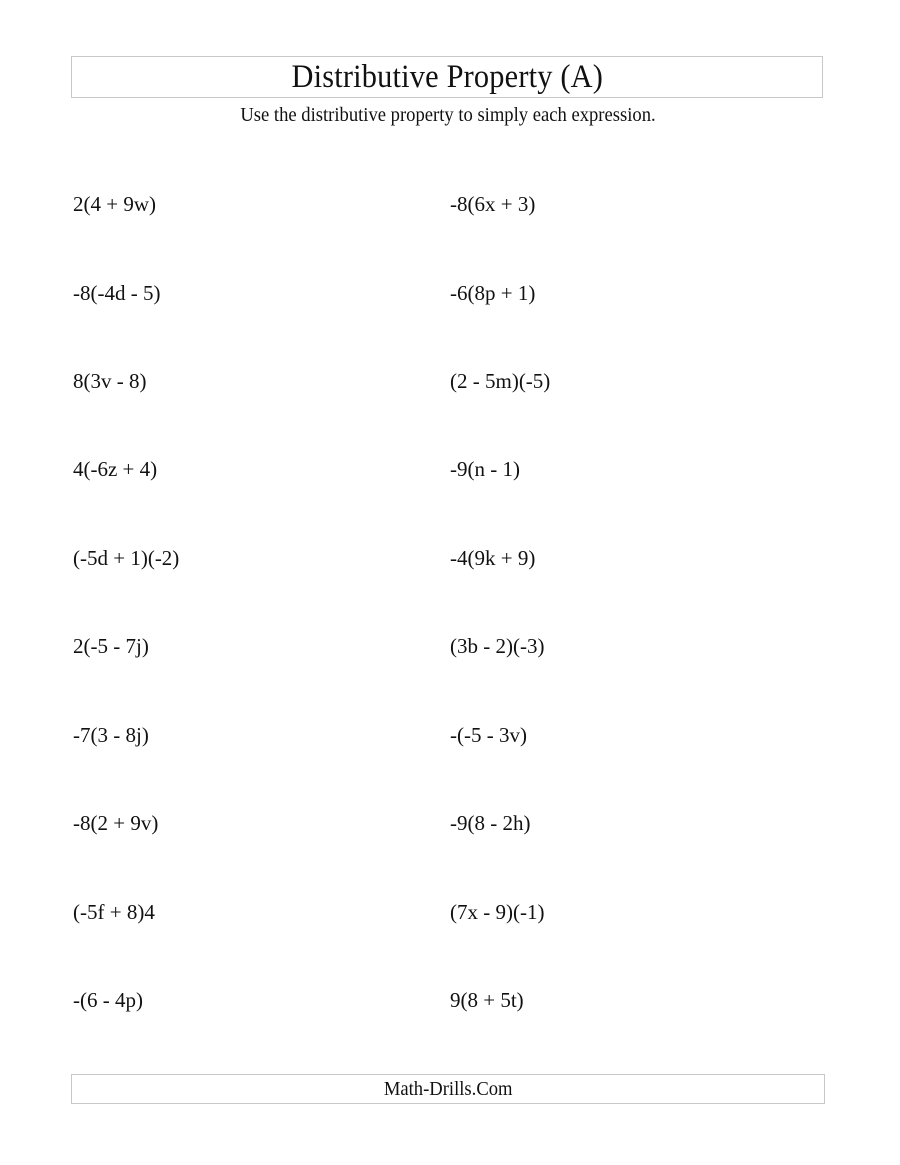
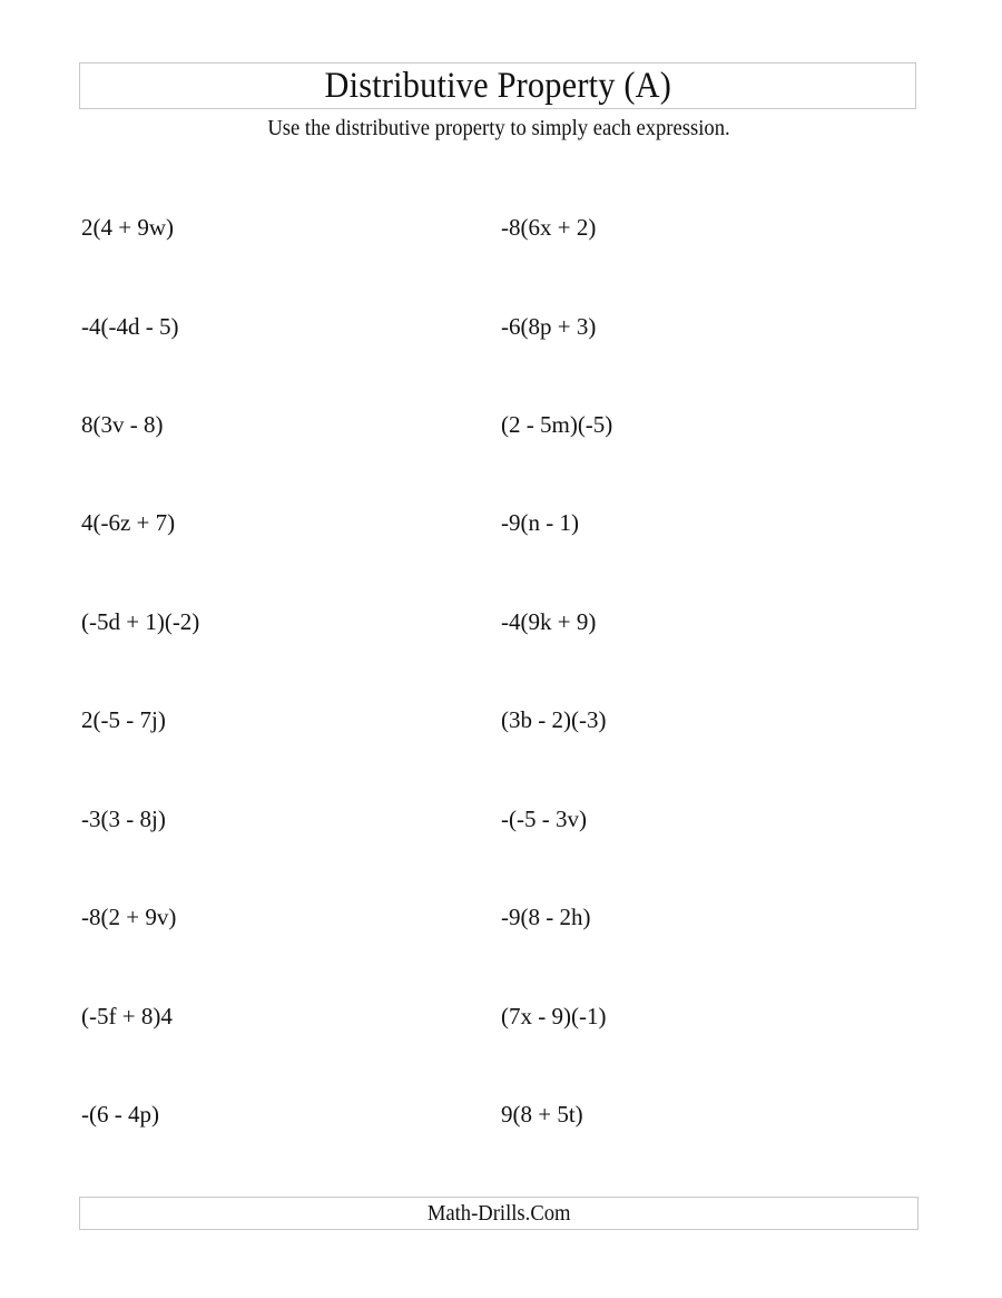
  Distributive Property (A)
  Use the distributive property to simply each expression.
  2(4 + 9w)
- -8(-4d - 5)
+ -4(-4d - 5)
  8(3v - 8)
- 4(-6z + 4)
+ 4(-6z + 7)
  (-5d + 1)(-2)
  2(-5 - 7j)
- -7(3 - 8j)
+ -3(3 - 8j)
  -8(2 + 9v)
  (-5f + 8)4
  -(6 - 4p)
- -8(6x + 3)
+ -8(6x + 2)
- -6(8p + 1)
+ -6(8p + 3)
  (2 - 5m)(-5)
  -9(n - 1)
  -4(9k + 9)
  (3b - 2)(-3)
  -(-5 - 3v)
  -9(8 - 2h)
  (7x - 9)(-1)
  9(8 + 5t)
  Math-Drills.Com
